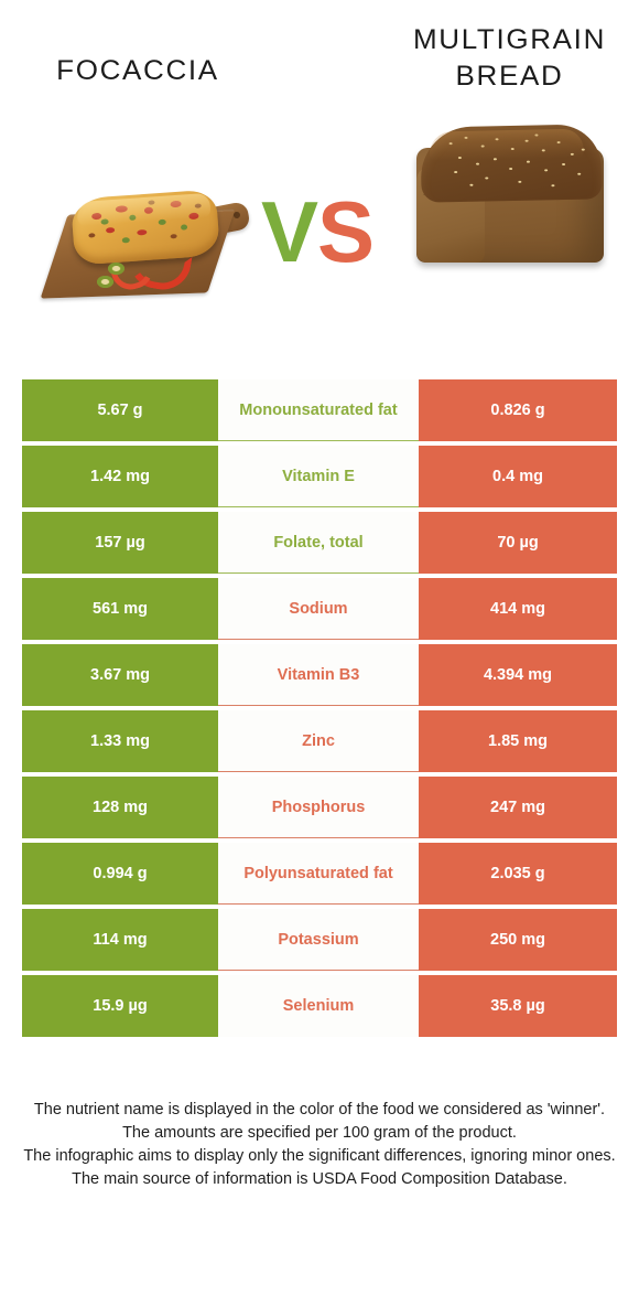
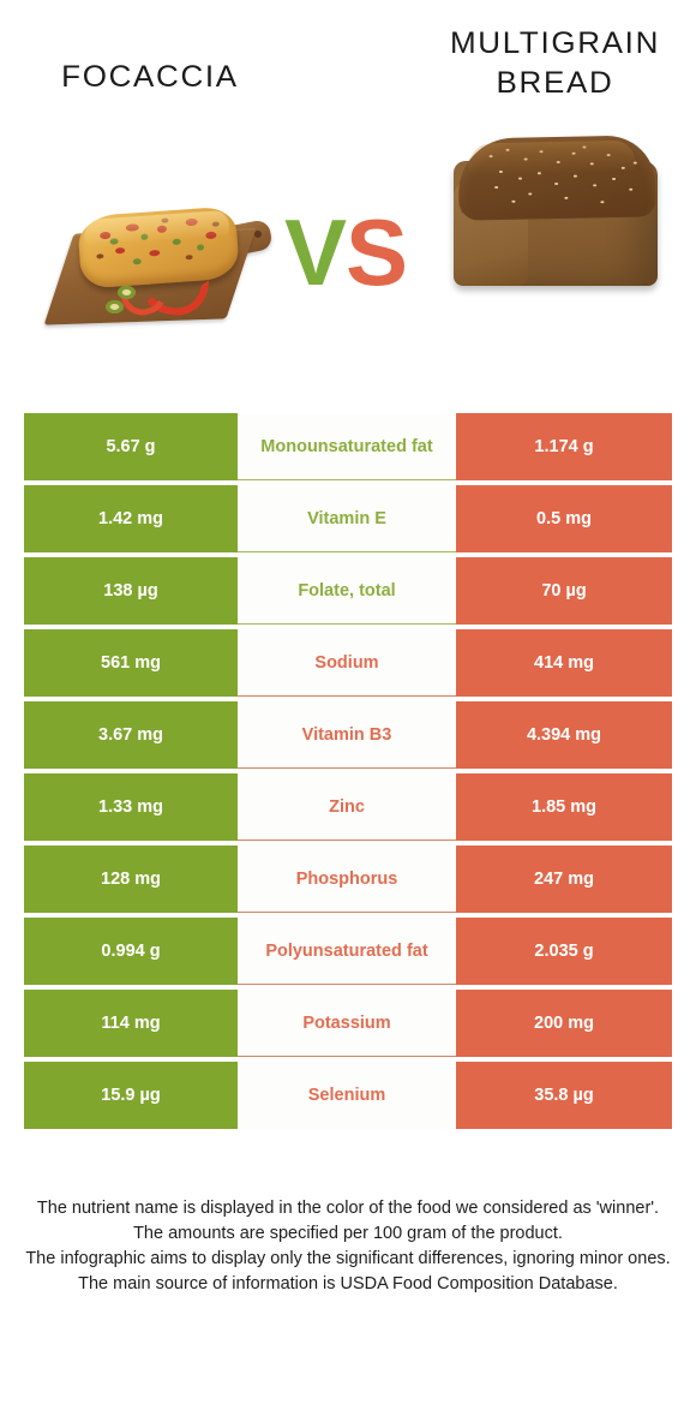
  FOCACCIA
  MULTIGRAIN BREAD
  VS
  5.67 g
  Monounsaturated fat
- 0.826 g
+ 1.174 g
  1.42 mg
  Vitamin E
- 0.4 mg
+ 0.5 mg
- 157 µg
+ 138 µg
  Folate, total
  70 µg
  561 mg
  Sodium
  414 mg
  3.67 mg
  Vitamin B3
  4.394 mg
  1.33 mg
  Zinc
  1.85 mg
  128 mg
  Phosphorus
  247 mg
  0.994 g
  Polyunsaturated fat
  2.035 g
  114 mg
  Potassium
- 250 mg
+ 200 mg
  15.9 µg
  Selenium
  35.8 µg
  The nutrient name is displayed in the color of the food we considered as 'winner'.
  The amounts are specified per 100 gram of the product.
  The infographic aims to display only the significant differences, ignoring minor ones.
  The main source of information is USDA Food Composition Database.
